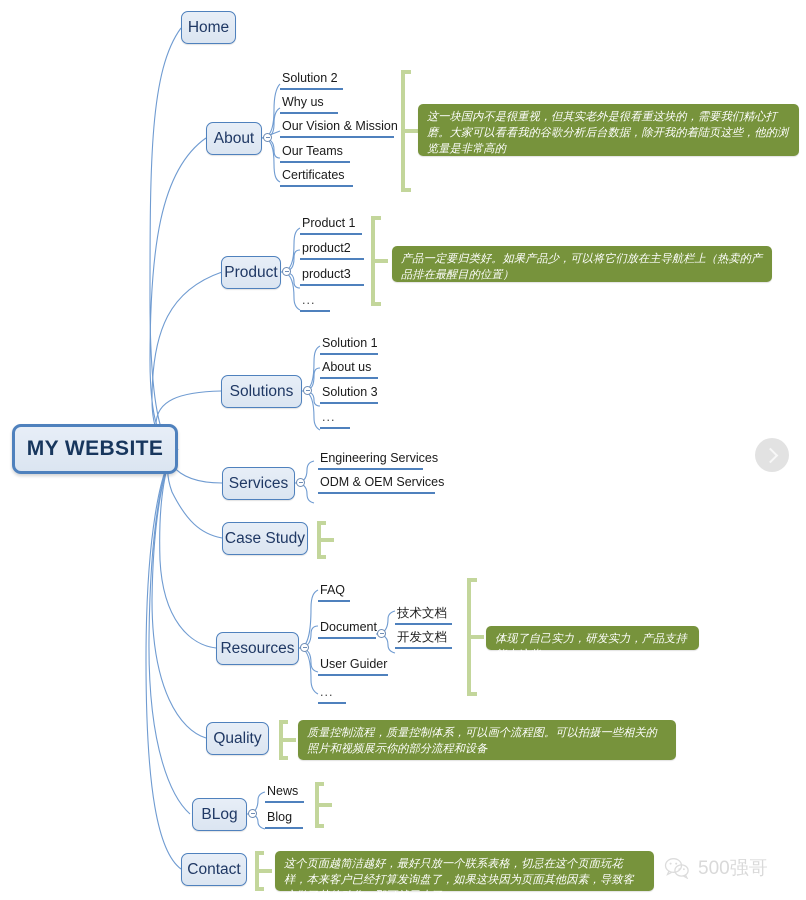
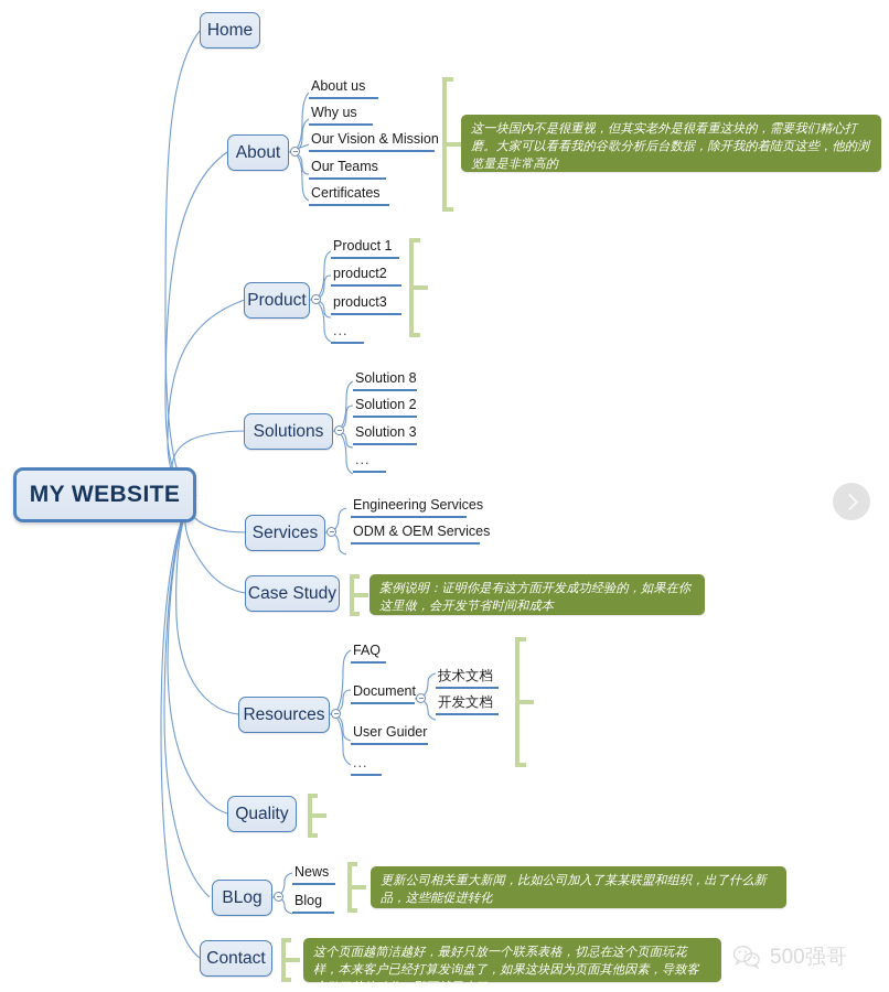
  MY WEBSITE
  Home
  About
  Product
  Solutions
  Services
  Case Study
  Resources
  Quality
  BLog
  Contact
- Solution 2
+ About us
  Why us
  Our Vision & Mission
  Our Teams
  Certificates
  这一块国内不是很重视，但其实老外是很看重这块的，需要我们精心打磨。大家可以看看我的谷歌分析后台数据，除开我的着陆页这些，他的浏览量是非常高的
  Product 1
  product2
  product3
  ...
- 产品一定要归类好。如果产品少，可以将它们放在主导航栏上（热卖的产品排在最醒目的位置）
- Solution 1
+ Solution 8
- About us
+ Solution 2
  Solution 3
  ...
  Engineering Services
  ODM & OEM Services
+ 案例说明：证明你是有这方面开发成功经验的，如果在你这里做，会开发节省时间和成本
  FAQ
  Document
  User Guider
  ...
  技术文档
  开发文档
- 体现了自己实力，研发实力，产品支持能力这些
- 质量控制流程，质量控制体系，可以画个流程图。可以拍摄一些相关的照片和视频展示你的部分流程和设备
  News
  Blog
+ 更新公司相关重大新闻，比如公司加入了某某联盟和组织，出了什么新品，这些能促进转化
  这个页面越简洁越好，最好只放一个联系表格，切忌在这个页面玩花样，本来客户已经打算发询盘了，如果这块因为页面其他因素，导致客户做了其他动作，那可就亏大了
  500强哥
